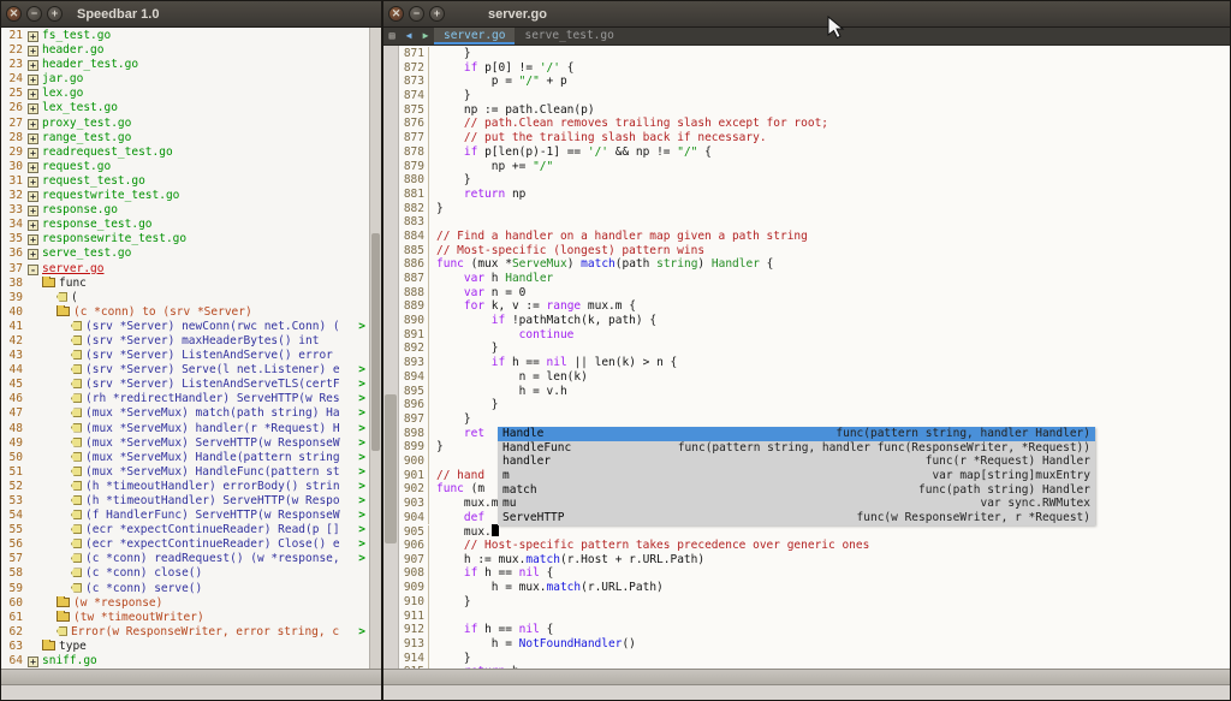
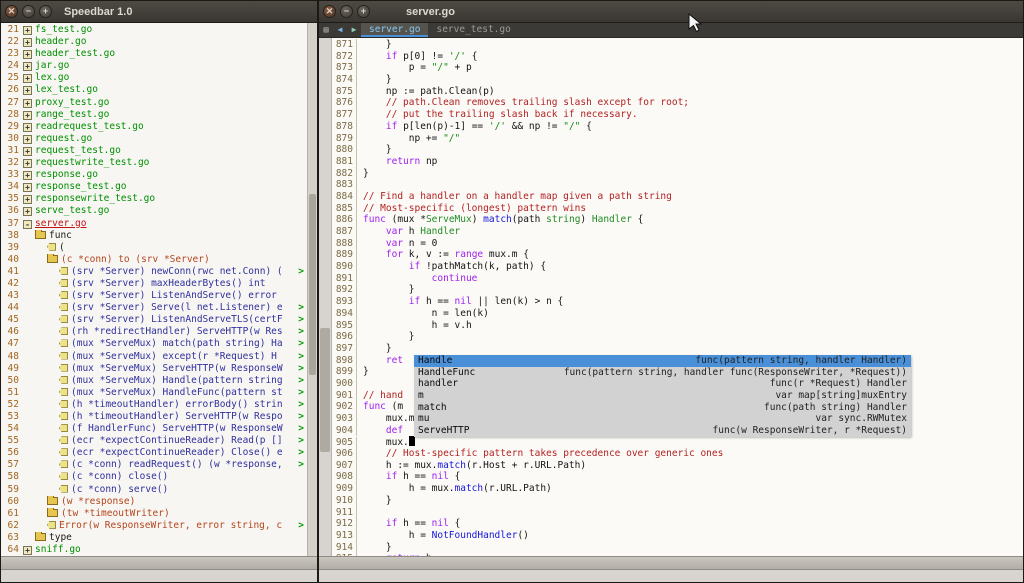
  ✕
  −
  +
  Speedbar 1.0
  21 + fs_test.go
  22 + header.go
  23 + header_test.go
  24 + jar.go
  25 + lex.go
  26 + lex_test.go
  27 + proxy_test.go
  28 + range_test.go
  29 + readrequest_test.go
  30 + request.go
  31 + request_test.go
  32 + requestwrite_test.go
  33 + response.go
  34 + response_test.go
  35 + responsewrite_test.go
  36 + serve_test.go
  37 - server.go
  38 func
  39 (
  40 (c *conn) to (srv *Server)
  41 (srv *Server) newConn(rwc net.Conn) (
  >
  42 (srv *Server) maxHeaderBytes() int
  43 (srv *Server) ListenAndServe() error
  44 (srv *Server) Serve(l net.Listener) e
  >
  45 (srv *Server) ListenAndServeTLS(certF
  >
  46 (rh *redirectHandler) ServeHTTP(w Res
  >
  47 (mux *ServeMux) match(path string) Ha
  >
- 48 (mux *ServeMux) handler(r *Request) H
+ 48 (mux *ServeMux) except(r *Request) H
  >
  49 (mux *ServeMux) ServeHTTP(w ResponseW
  >
  50 (mux *ServeMux) Handle(pattern string
  >
  51 (mux *ServeMux) HandleFunc(pattern st
  >
  52 (h *timeoutHandler) errorBody() strin
  >
  53 (h *timeoutHandler) ServeHTTP(w Respo
  >
  54 (f HandlerFunc) ServeHTTP(w ResponseW
  >
  55 (ecr *expectContinueReader) Read(p []
  >
  56 (ecr *expectContinueReader) Close() e
  >
  57 (c *conn) readRequest() (w *response,
  >
  58 (c *conn) close()
  59 (c *conn) serve()
  60 (w *response)
  61 (tw *timeoutWriter)
  62 Error(w ResponseWriter, error string, c
  >
  63 type
  64 + sniff.go
  ✕
  −
  +
  server.go
  ▤
  ◀
  ▶
  server.go
  serve_test.go
  871 }
  872 if p[0] != '/' {
  873 p = "/" + p
  874 }
  875 np := path.Clean(p)
  876 // path.Clean removes trailing slash except for root;
  877 // put the trailing slash back if necessary.
  878 if p[len(p)-1] == '/' && np != "/" {
  879 np += "/"
  880 }
  881 return np
  882 }
  883
  884 // Find a handler on a handler map given a path string
  885 // Most-specific (longest) pattern wins
  886 func (mux *ServeMux) match(path string) Handler {
  887 var h Handler
  888 var n = 0
  889 for k, v := range mux.m {
  890 if !pathMatch(k, path) {
  891 continue
  892 }
  893 if h == nil || len(k) > n {
  894 n = len(k)
  895 h = v.h
  896 }
  897 }
  898 ret
  899 }
  900
  901 // hand
  902 func (m
  903 mux.m
  904 def
  905 mux.
  906 // Host-specific pattern takes precedence over generic ones
  907 h := mux.match(r.Host + r.URL.Path)
  908 if h == nil {
  909 h = mux.match(r.URL.Path)
  910 }
  911
  912 if h == nil {
  913 h = NotFoundHandler()
  914 }
  Handle
  func(pattern string, handler Handler)
  HandleFunc
  func(pattern string, handler func(ResponseWriter, *Request))
  handler
  func(r *Request) Handler
  m
  var map[string]muxEntry
  match
  func(path string) Handler
  mu
  var sync.RWMutex
  ServeHTTP
  func(w ResponseWriter, r *Request)
